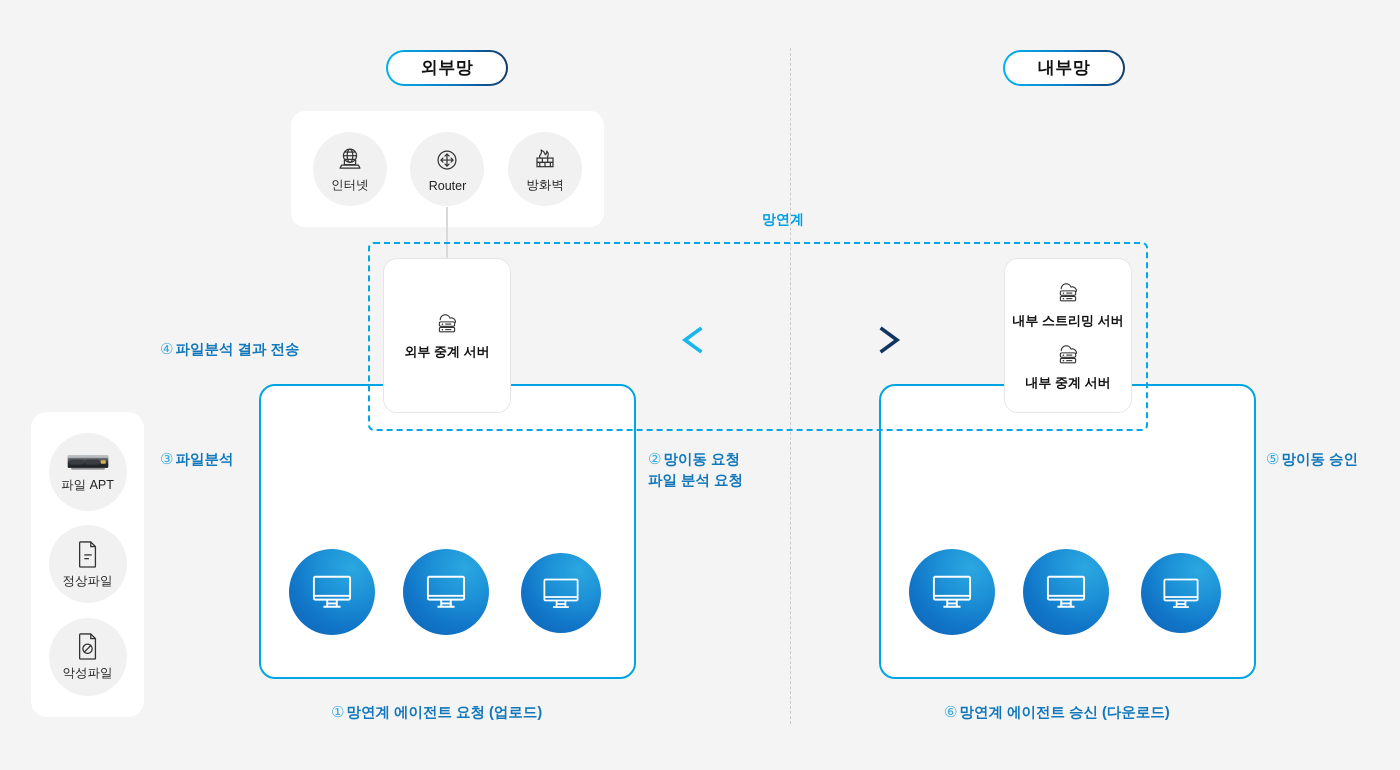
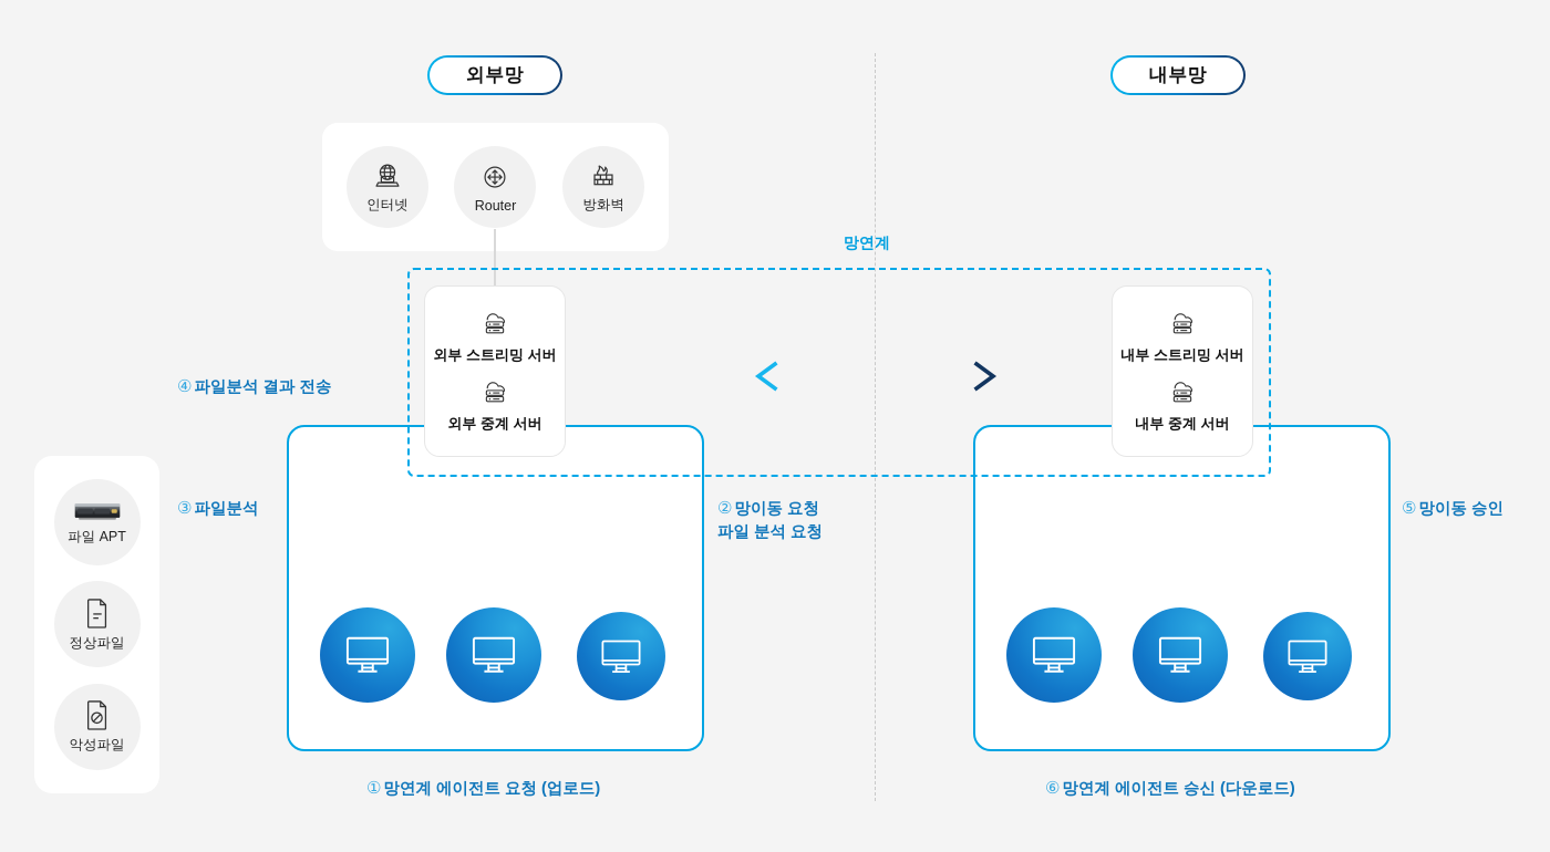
  외부망
  내부망
  인터넷
  Router
  방화벽
  망연계
+ 외부 스트리밍 서버
  외부 중계 서버
  내부 스트리밍 서버
  내부 중계 서버
  파일 APT
  정상파일
  악성파일
  ④ 파일분석 결과 전송
  ③ 파일분석
  ② 망이동 요청
  파일 분석 요청
  ⑤ 망이동 승인
  ① 망연계 에이전트 요청 (업로드)
  ⑥ 망연계 에이전트 승신 (다운로드)
